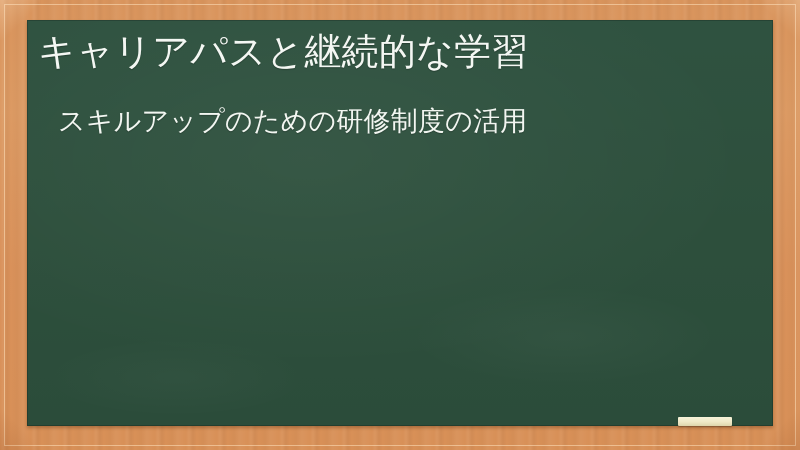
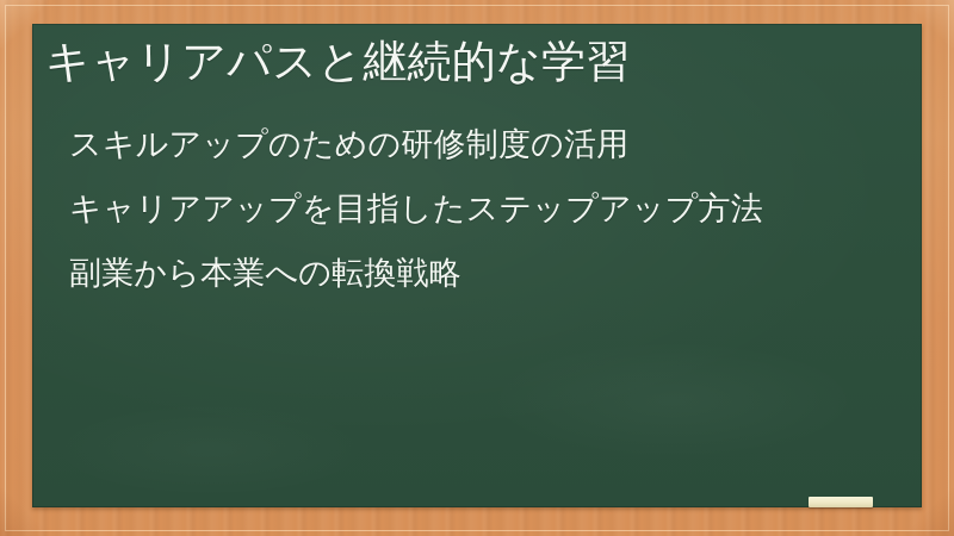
  キャリアパスと継続的な学習
  スキルアップのための研修制度の活用
+ キャリアアップを目指したステップアップ方法
+ 副業から本業への転換戦略
